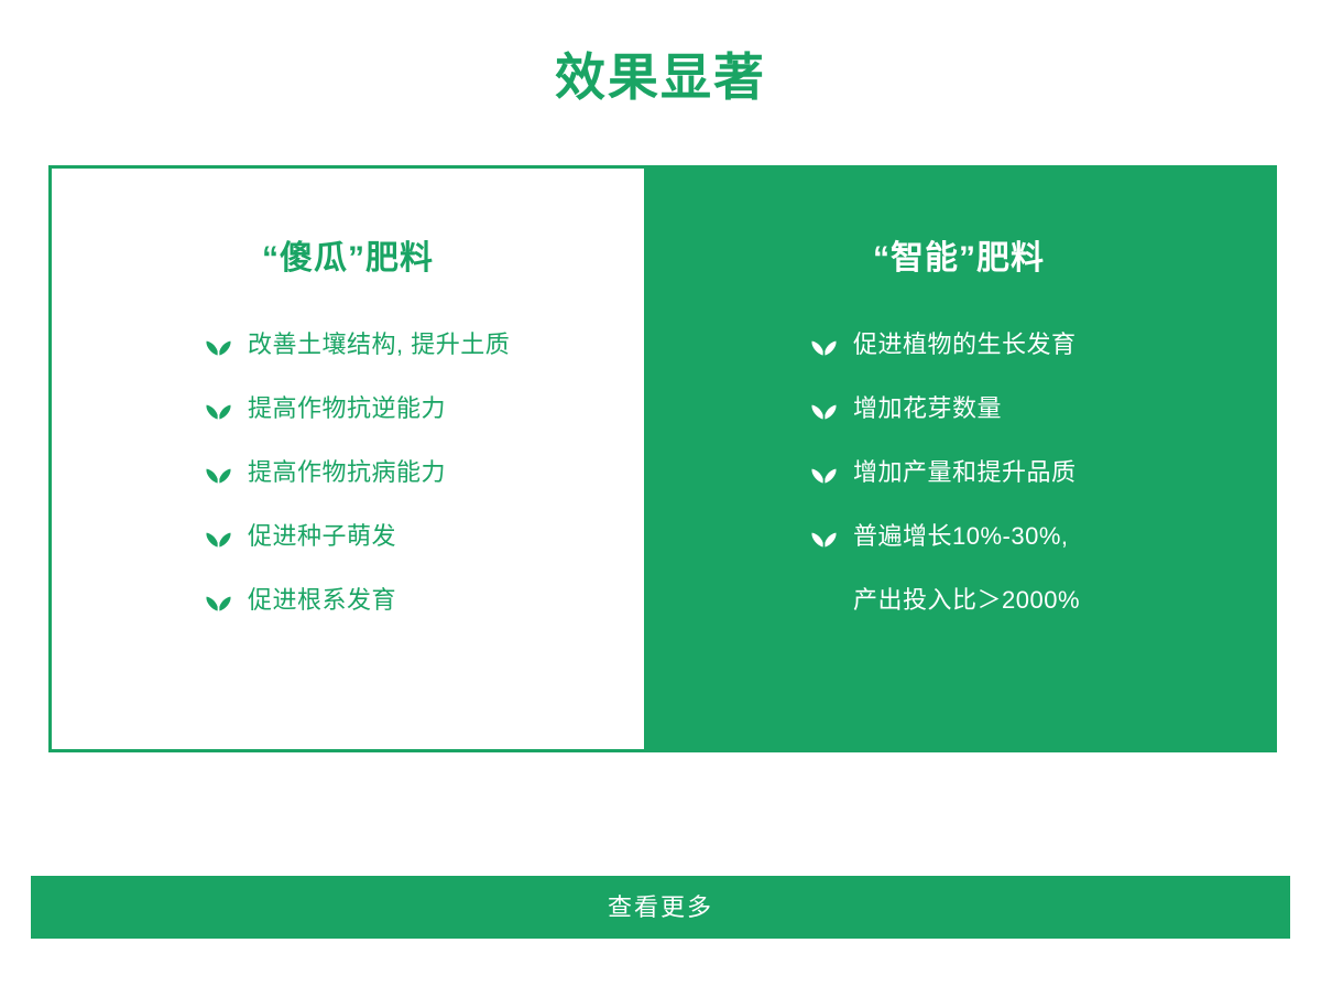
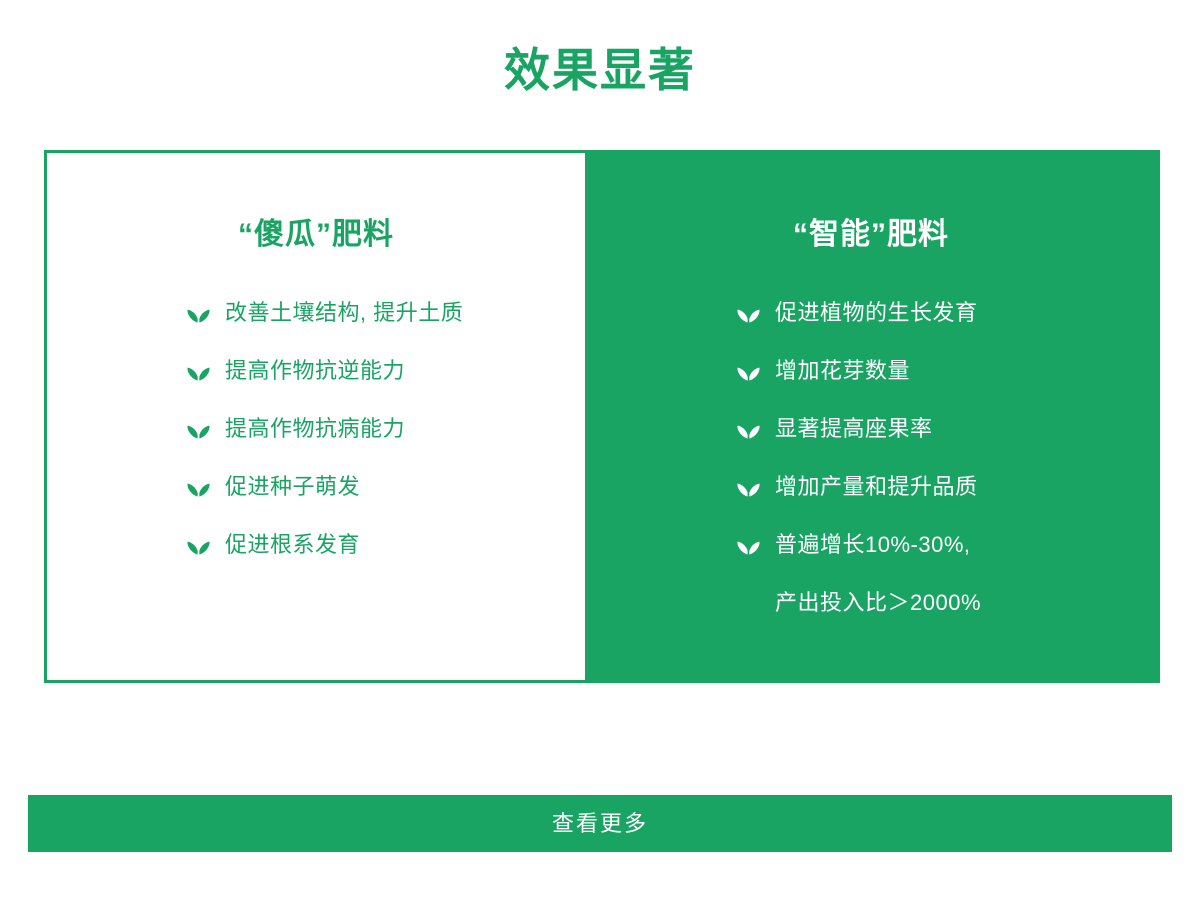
  效果显著
  “傻瓜”肥料
  改善土壤结构, 提升土质
  提高作物抗逆能力
  提高作物抗病能力
  促进种子萌发
  促进根系发育
  “智能”肥料
  促进植物的生长发育
  增加花芽数量
+ 显著提高座果率
  增加产量和提升品质
  普遍增长10%-30%,
  产出投入比＞2000%
  查看更多
